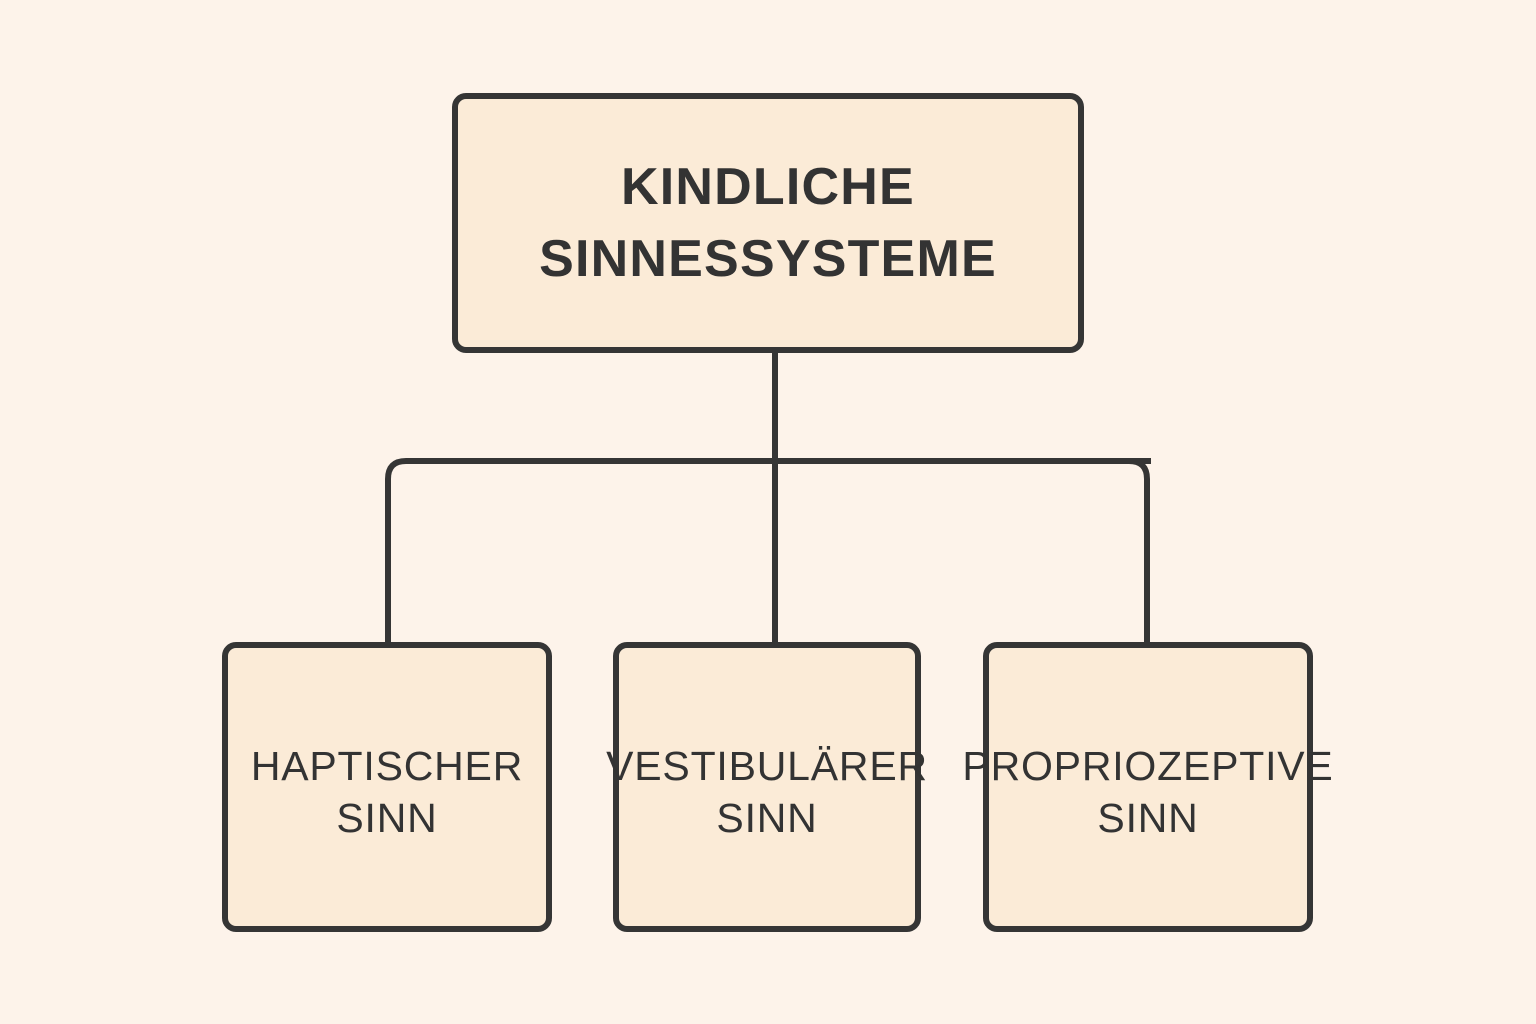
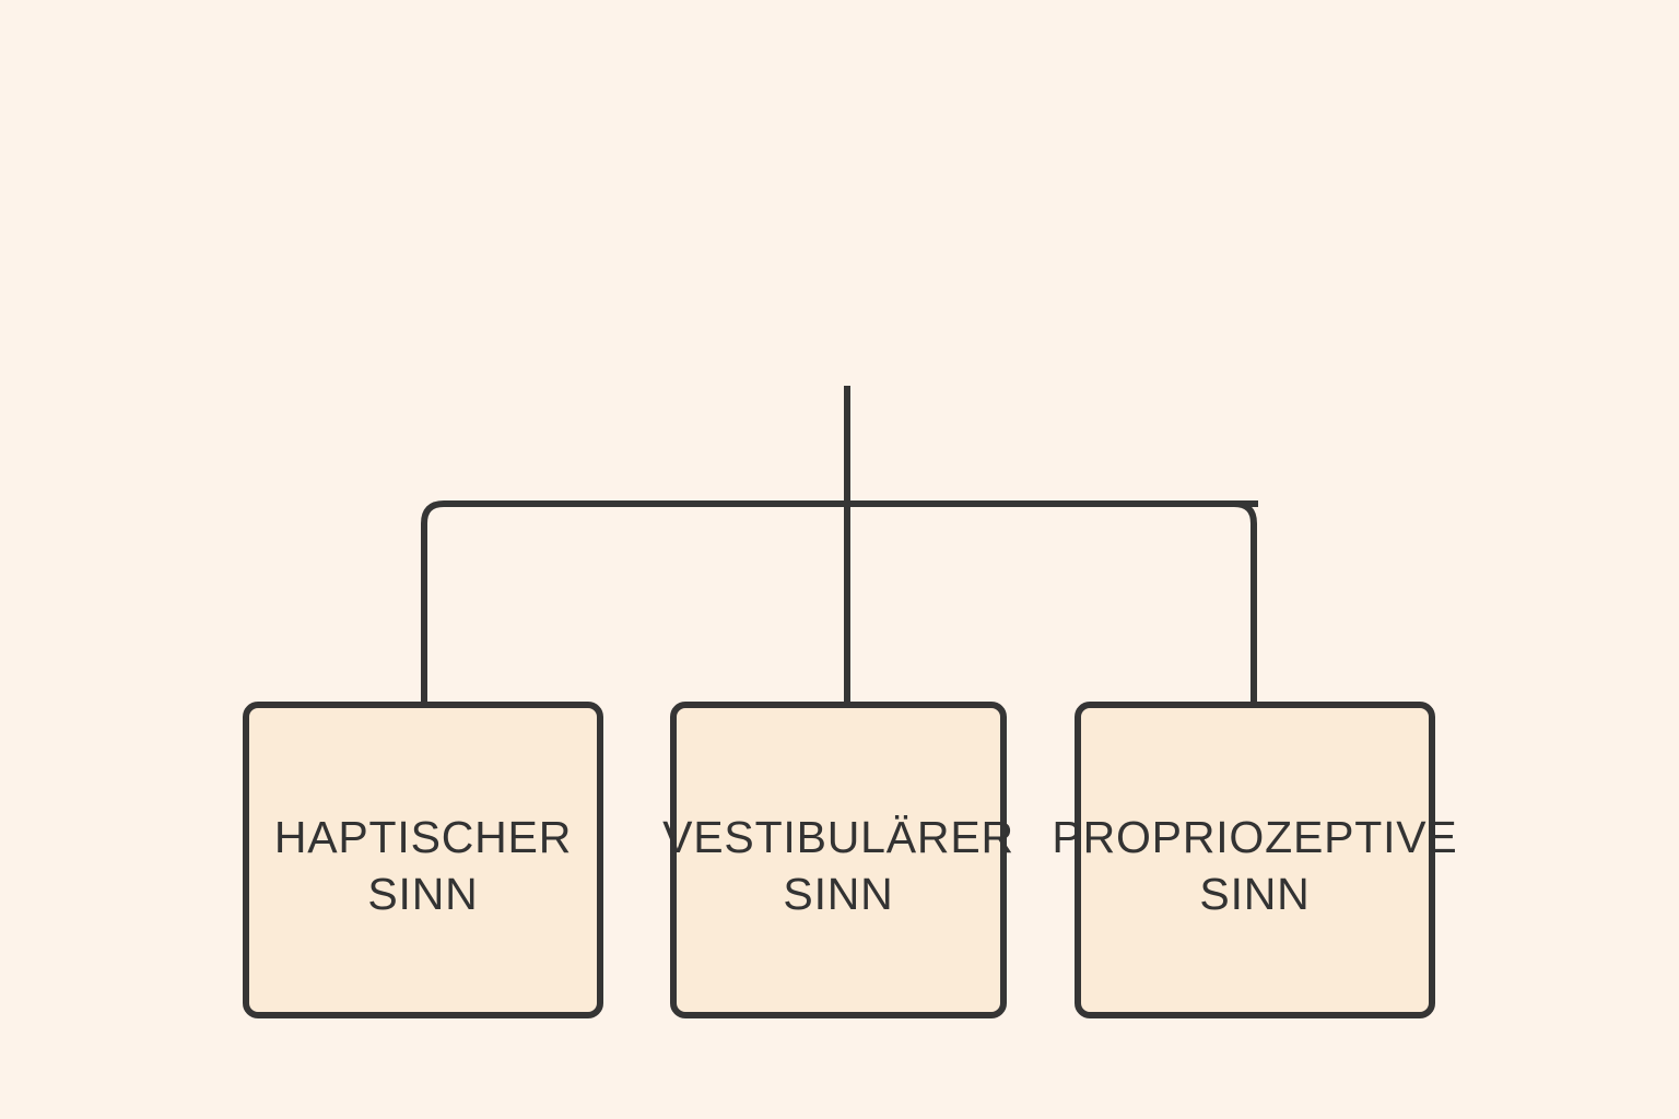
- KINDLICHE
- SINNESSYSTEME
  HAPTISCHER
  SINN
  VESTIBULÄRER
  SINN
  PROPRIOZEPTIVE
  SINN
